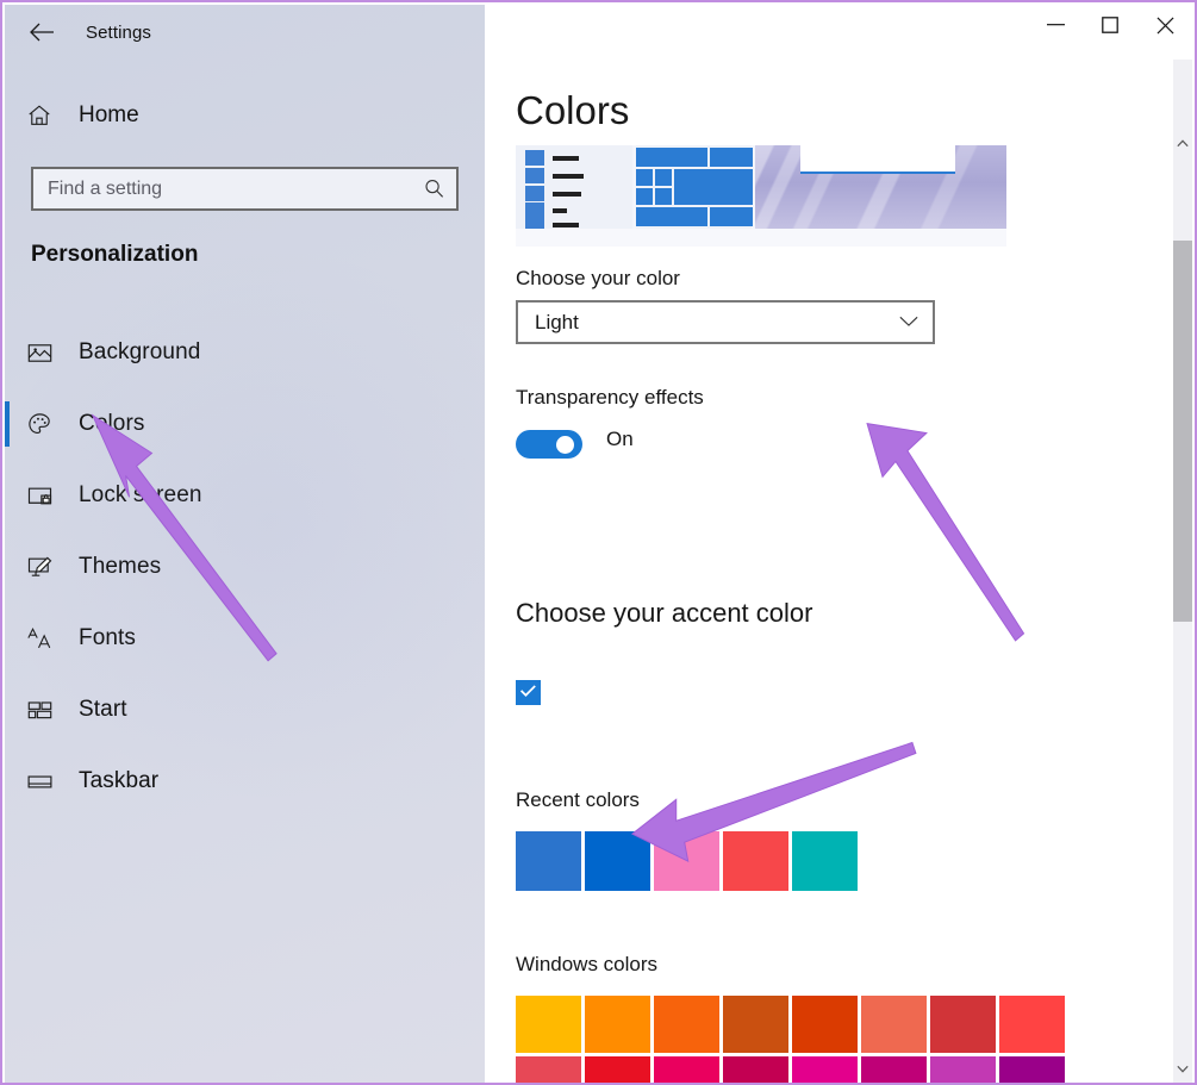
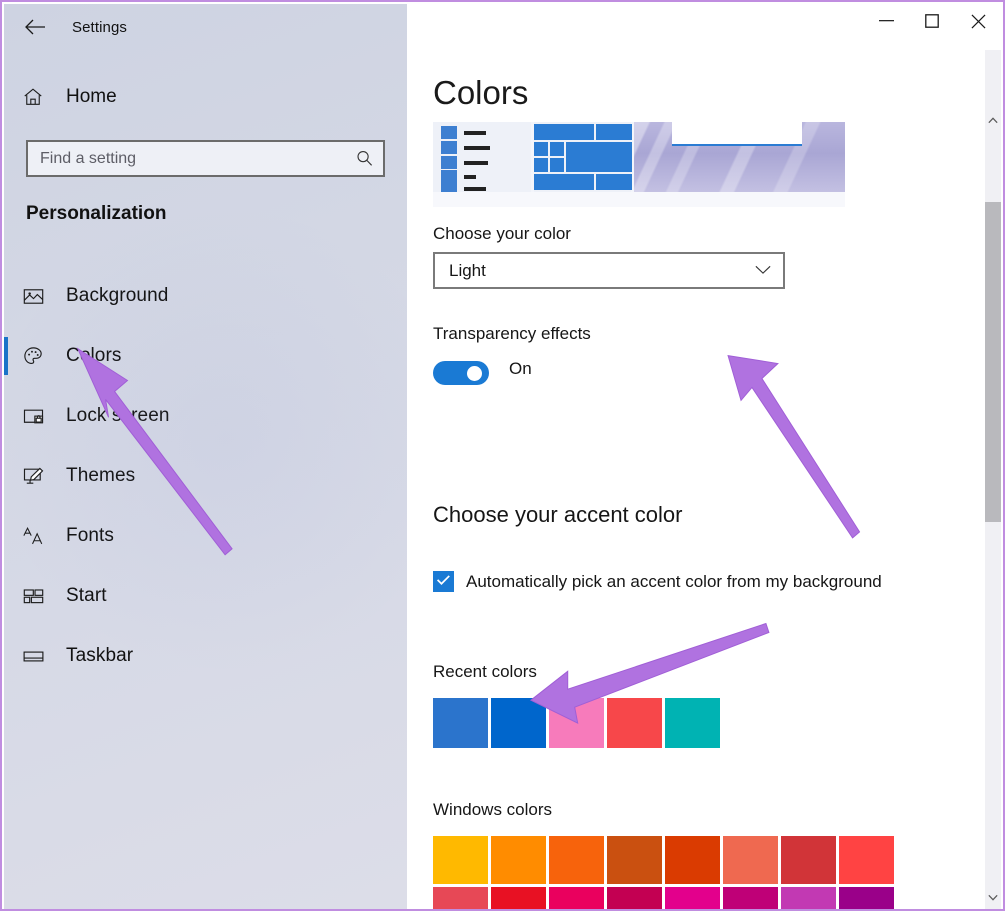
  Colors
  Choose your color
  Light
  Transparency effects
  On
  Choose your accent color
+ Automatically pick an accent color from my background
  Recent colors
  Windows colors
